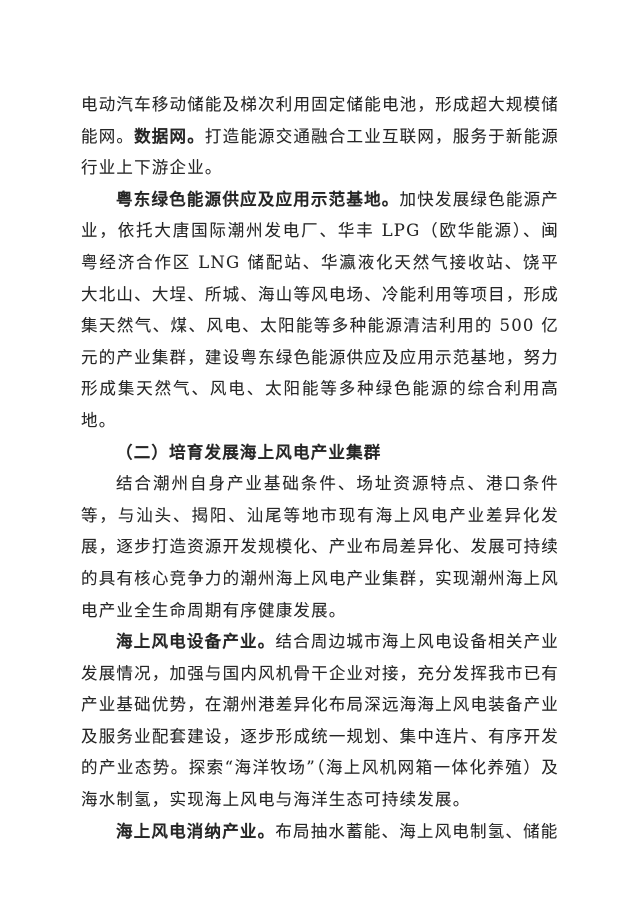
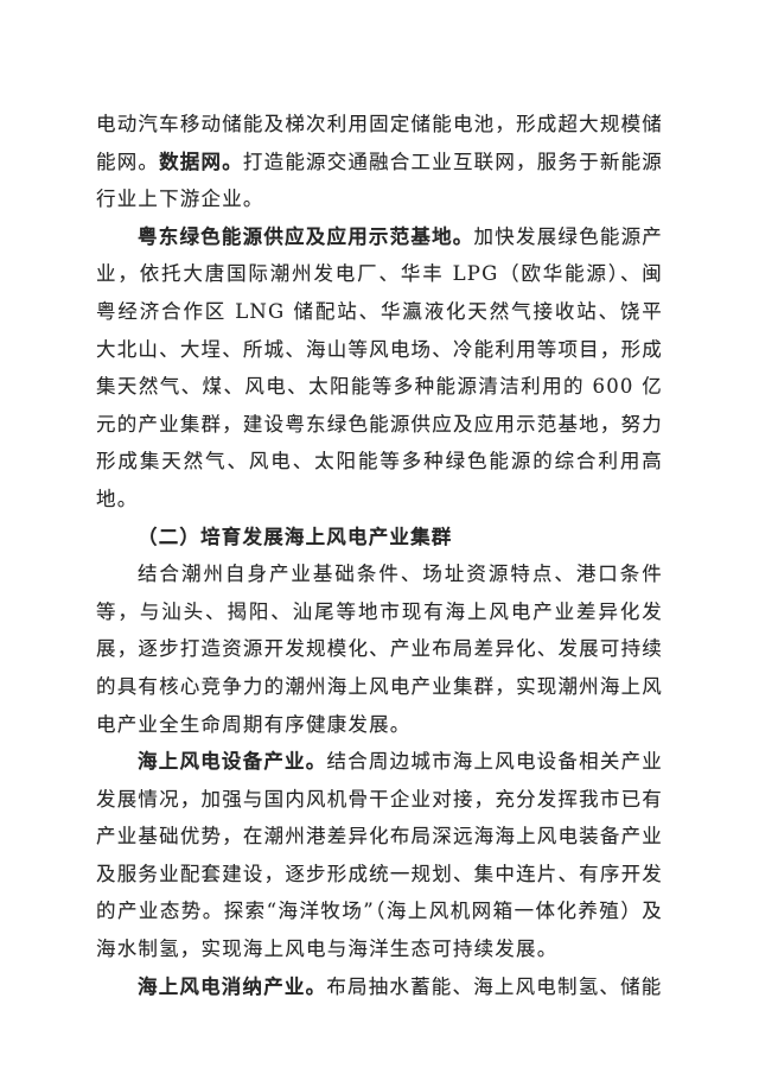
  电动汽车移动储能及梯次利用固定储能电池，形成超大规模储能网。数据网。打造能源交通融合工业互联网，服务于新能源行业上下游企业。
- 粤东绿色能源供应及应用示范基地。加快发展绿色能源产业，依托大唐国际潮州发电厂、华丰 LPG（欧华能源）、闽粤经济合作区 LNG 储配站、华瀛液化天然气接收站、饶平大北山、大埕、所城、海山等风电场、冷能利用等项目，形成集天然气、煤、风电、太阳能等多种能源清洁利用的 500 亿元的产业集群，建设粤东绿色能源供应及应用示范基地，努力形成集天然气、风电、太阳能等多种绿色能源的综合利用高地。
+ 粤东绿色能源供应及应用示范基地。加快发展绿色能源产业，依托大唐国际潮州发电厂、华丰 LPG（欧华能源）、闽粤经济合作区 LNG 储配站、华瀛液化天然气接收站、饶平大北山、大埕、所城、海山等风电场、冷能利用等项目，形成集天然气、煤、风电、太阳能等多种能源清洁利用的 600 亿元的产业集群，建设粤东绿色能源供应及应用示范基地，努力形成集天然气、风电、太阳能等多种绿色能源的综合利用高地。
  （二）培育发展海上风电产业集群
  结合潮州自身产业基础条件、场址资源特点、港口条件等，与汕头、揭阳、汕尾等地市现有海上风电产业差异化发展，逐步打造资源开发规模化、产业布局差异化、发展可持续的具有核心竞争力的潮州海上风电产业集群，实现潮州海上风电产业全生命周期有序健康发展。
  海上风电设备产业。结合周边城市海上风电设备相关产业发展情况，加强与国内风机骨干企业对接，充分发挥我市已有产业基础优势，在潮州港差异化布局深远海海上风电装备产业及服务业配套建设，逐步形成统一规划、集中连片、有序开发的产业态势。探索“海洋牧场”（海上风机网箱一体化养殖）及海水制氢，实现海上风电与海洋生态可持续发展。
  海上风电消纳产业。布局抽水蓄能、海上风电制氢、储能
